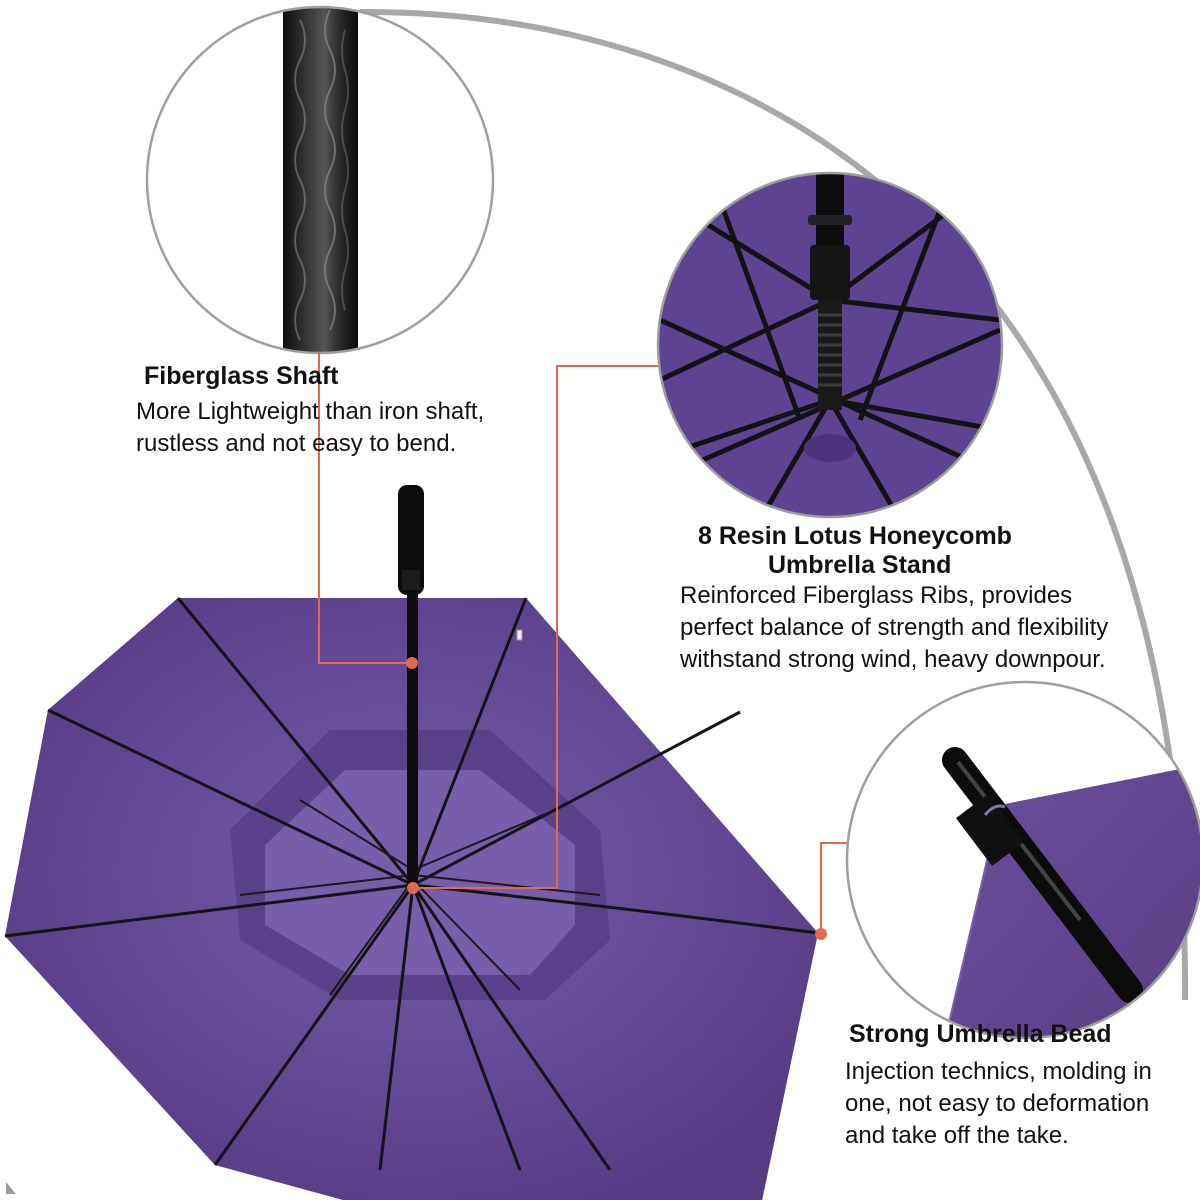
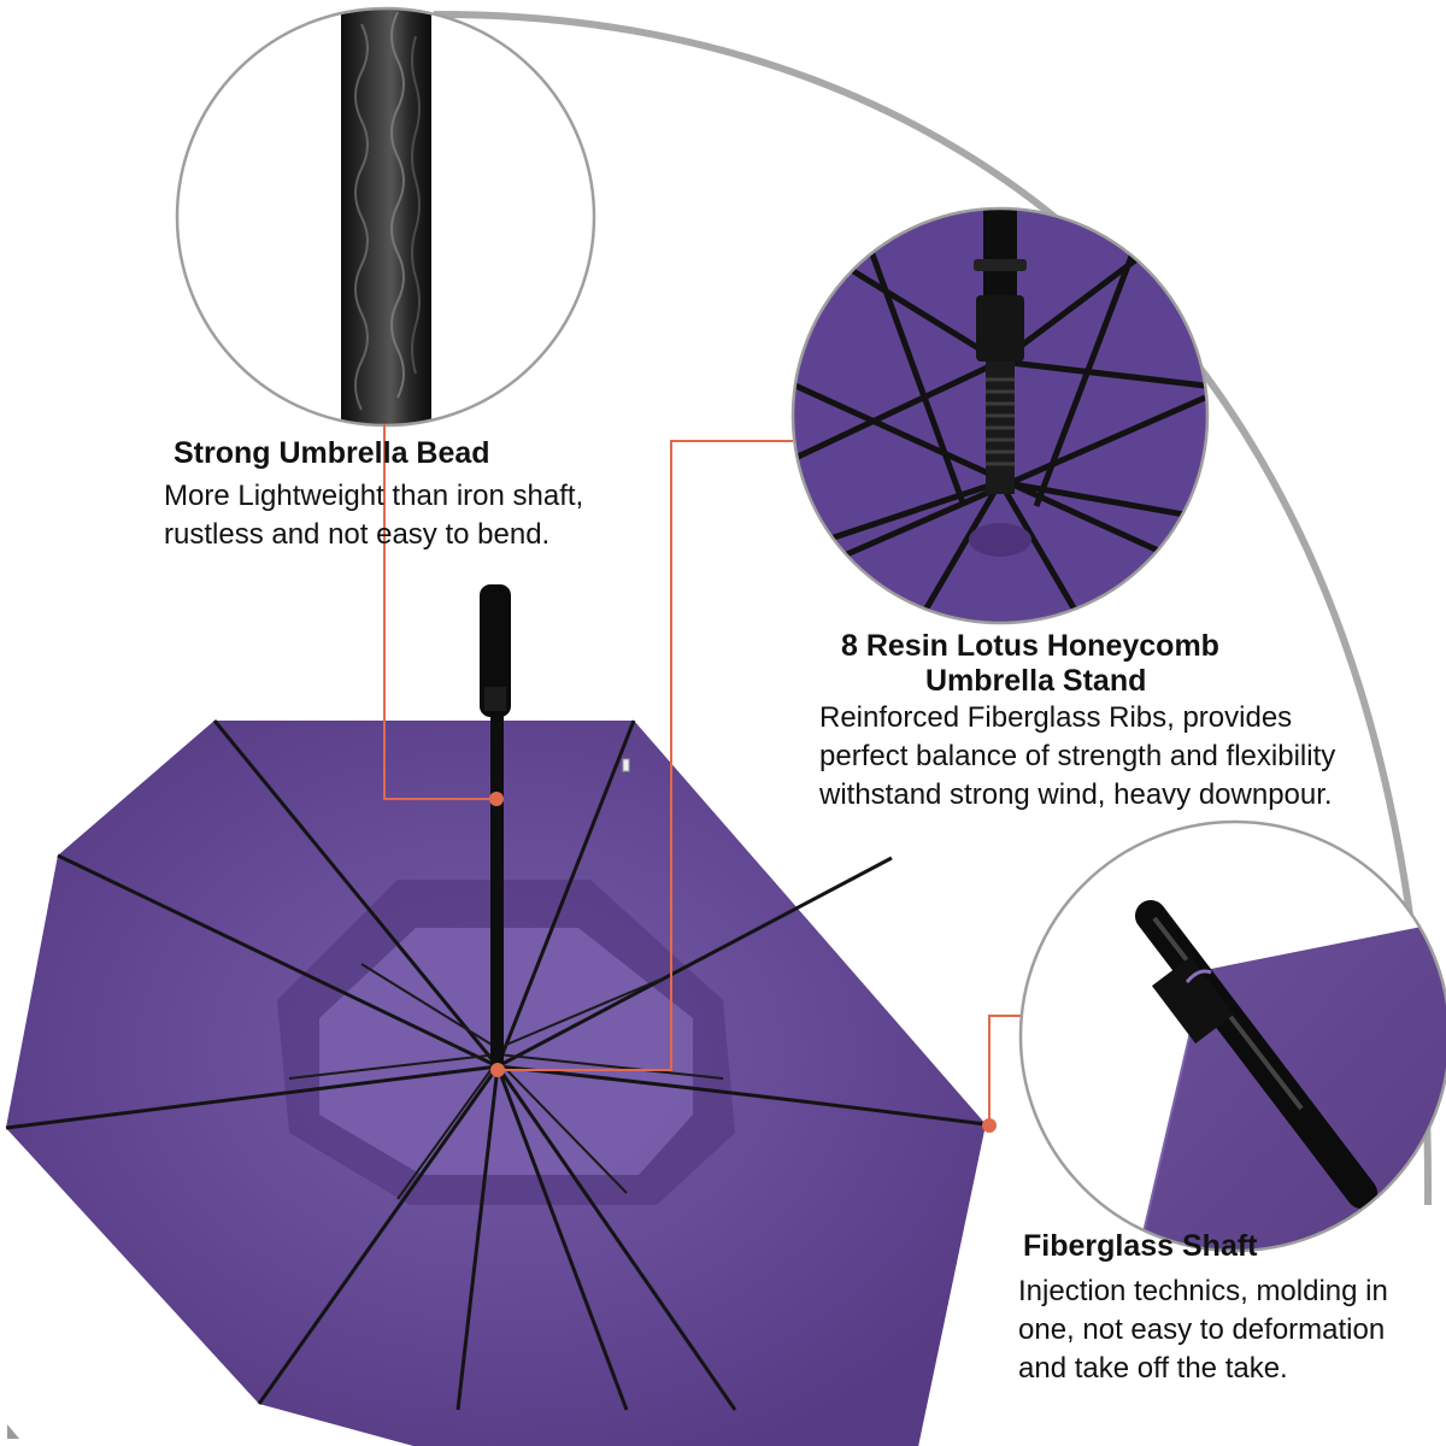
- Fiberglass Shaft
+ Strong Umbrella Bead
  More Lightweight than iron shaft,
  rustless and not easy to bend.
  8 Resin Lotus Honeycomb
  Umbrella Stand
  Reinforced Fiberglass Ribs, provides
  perfect balance of strength and flexibility
  withstand strong wind, heavy downpour.
- Strong Umbrella Bead
+ Fiberglass Shaft
  Injection technics, molding in
  one, not easy to deformation
  and take off the take.
